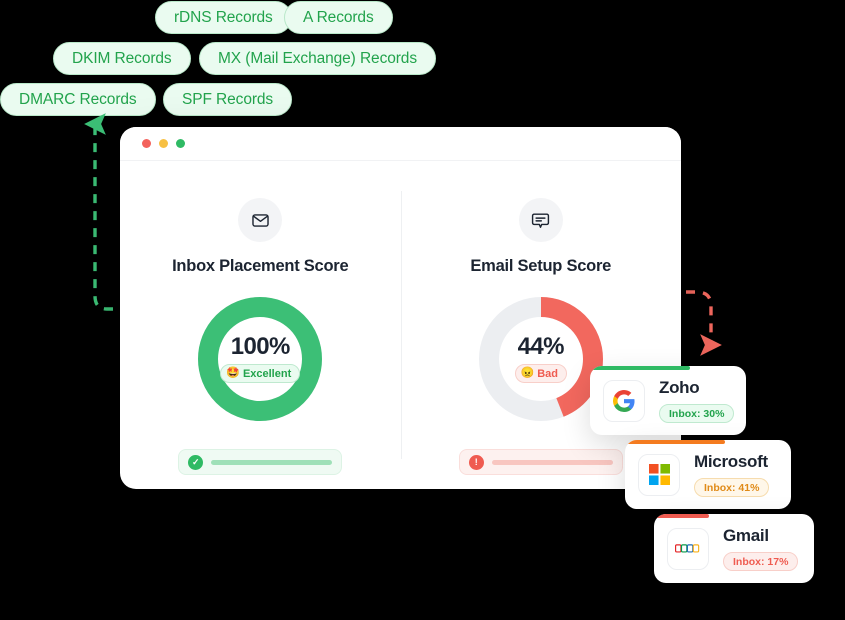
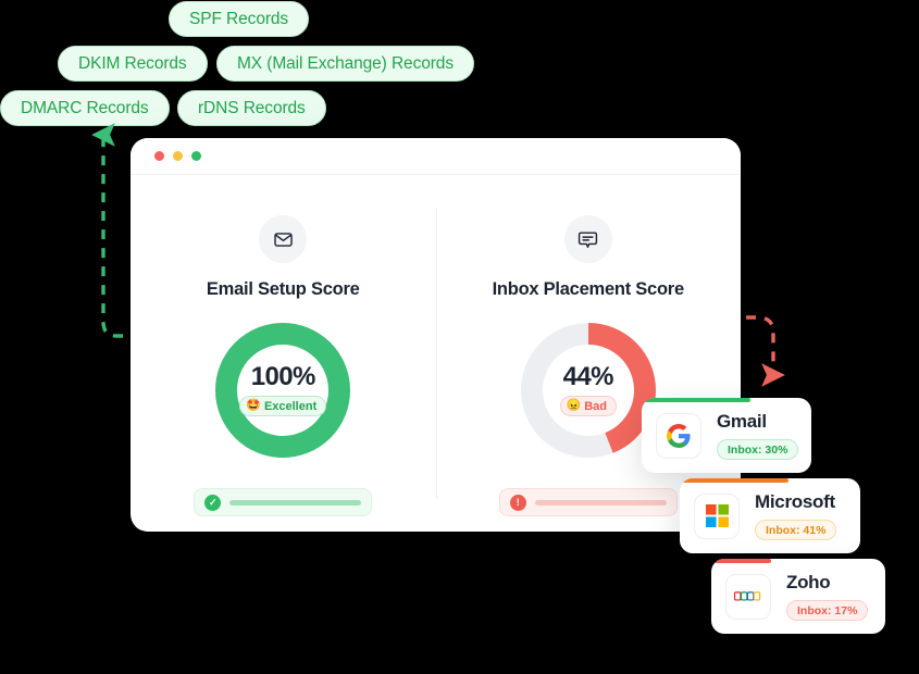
- rDNS Records
+ SPF Records
- A Records
  DKIM Records
  MX (Mail Exchange) Records
  DMARC Records
- SPF Records
+ rDNS Records
- Inbox Placement Score
+ Email Setup Score
  100%
  🤩
  Excellent
  ✓
- Email Setup Score
+ Inbox Placement Score
  44%
  😠
  Bad
  !
- Zoho
+ Gmail
  Inbox: 30%
  Microsoft
  Inbox: 41%
- Gmail
+ Zoho
  Inbox: 17%
